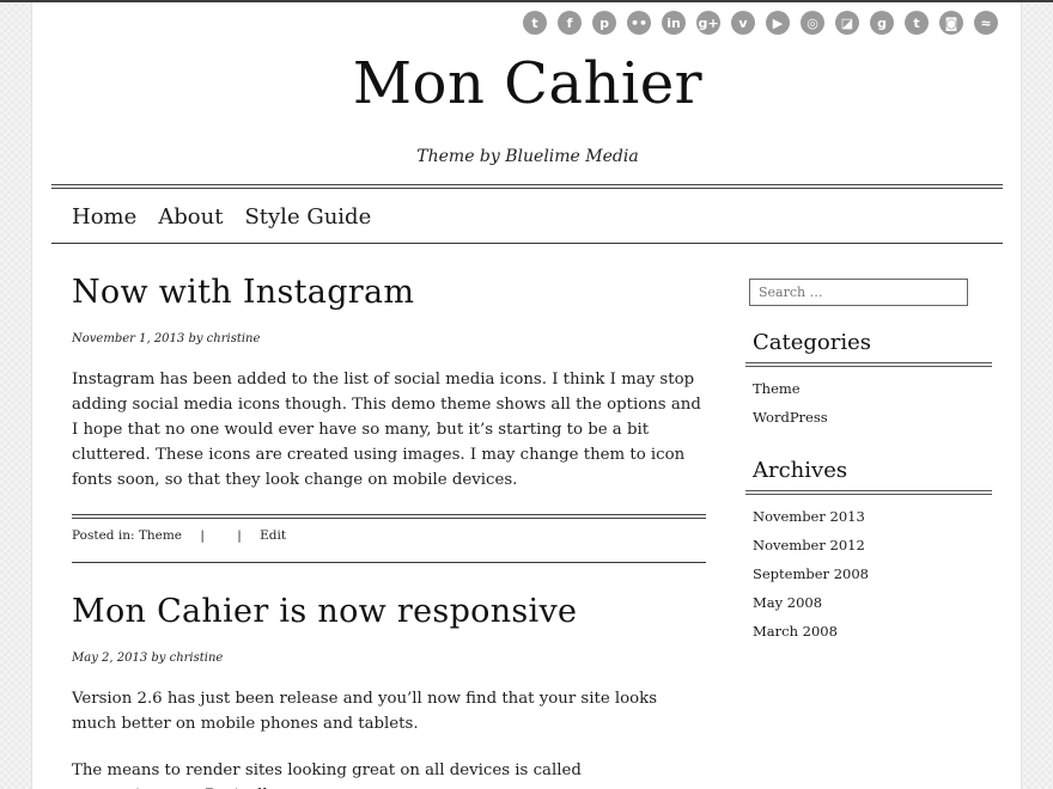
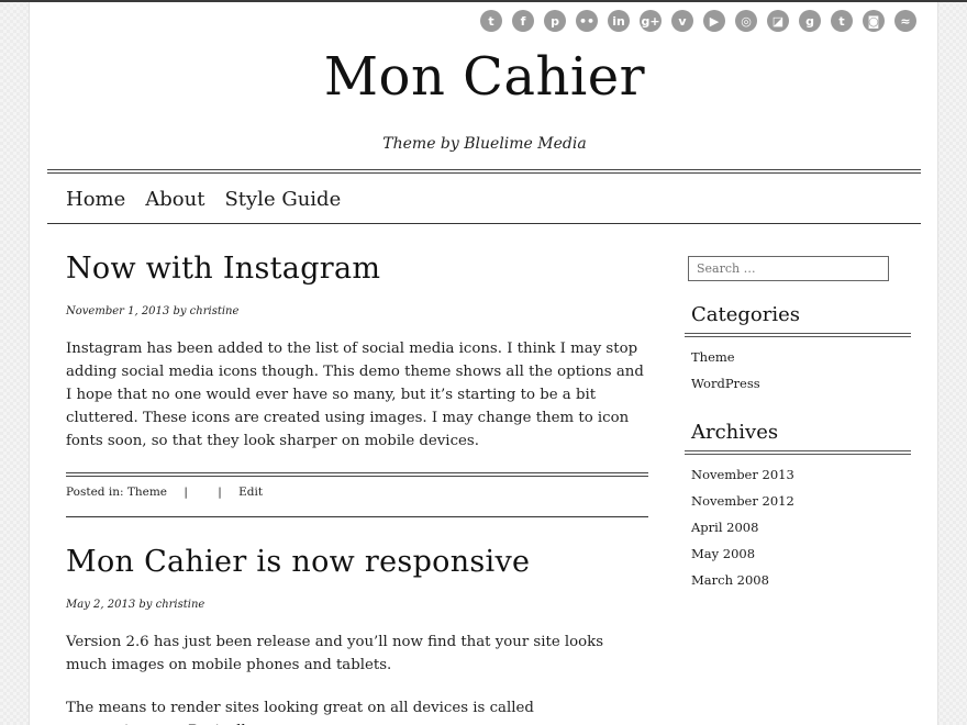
  t
  f
  p
  ••
  in
  g+
  v
  ▶
  ◎
  ◪
  g
  t
  ◙
  ≈
  Mon Cahier
  Theme by Bluelime Media
  Home
  About
  Style Guide
  Now with Instagram
  November 1, 2013 by christine
- Instagram has been added to the list of social media icons. I think I may stop adding social media icons though. This demo theme shows all the options and I hope that no one would ever have so many, but it’s starting to be a bit cluttered. These icons are created using images. I may change them to icon fonts soon, so that they look change on mobile devices.
+ Instagram has been added to the list of social media icons. I think I may stop adding social media icons though. This demo theme shows all the options and I hope that no one would ever have so many, but it’s starting to be a bit cluttered. These icons are created using images. I may change them to icon fonts soon, so that they look sharper on mobile devices.
  Posted in: Theme | | Edit
  Mon Cahier is now responsive
  May 2, 2013 by christine
- Version 2.6 has just been release and you’ll now find that your site looks much better on mobile phones and tablets.
+ Version 2.6 has just been release and you’ll now find that your site looks much images on mobile phones and tablets.
  Search …
  Categories
  Theme
  WordPress
  Archives
  November 2013
  November 2012
- September 2008
+ April 2008
  May 2008
  March 2008
